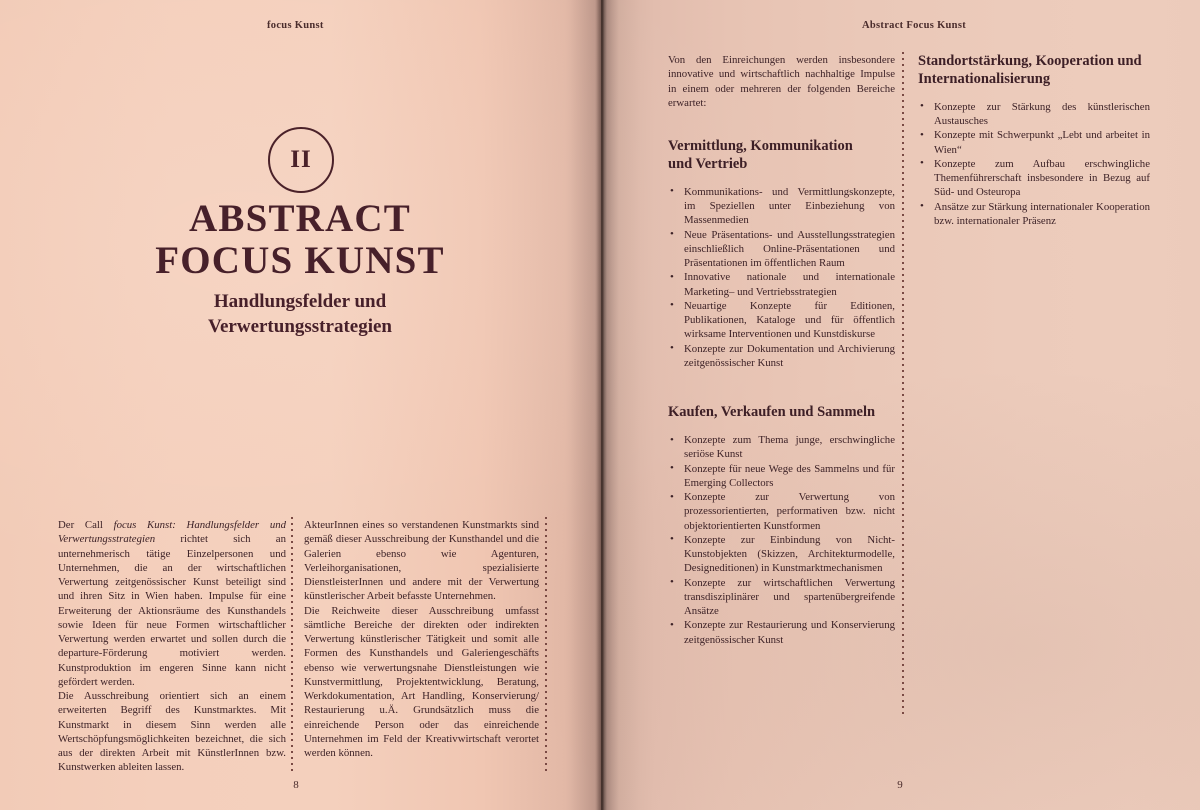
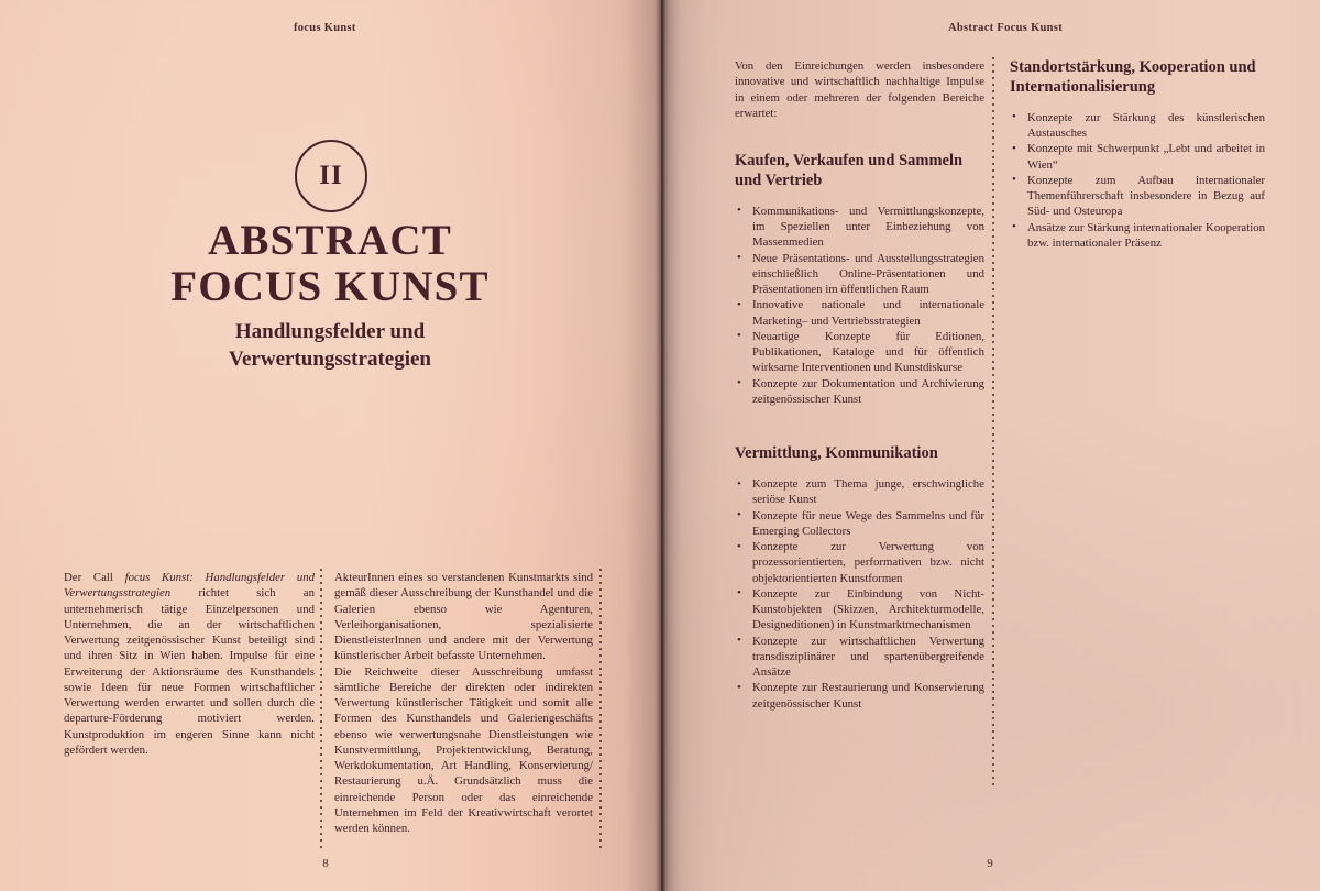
  focus Kunst
  Abstract Focus Kunst
  II
  ABSTRACT
  FOCUS KUNST
  Handlungsfelder und
  Verwertungsstrategien
  Der Call focus Kunst: Handlungsfelder und Verwertungsstrategien richtet sich an unternehmerisch tätige Einzelpersonen und Unternehmen, die an der wirtschaftlichen Verwertung zeitgenössischer Kunst beteiligt sind und ihren Sitz in Wien haben. Impulse für eine Erweiterung der Aktionsräume des Kunsthandels sowie Ideen für neue Formen wirtschaftlicher Verwertung werden erwartet und sollen durch die departure-Förderung motiviert werden. Kunstproduktion im engeren Sinne kann nicht gefördert werden.
- Die Ausschreibung orientiert sich an einem erweiterten Begriff des Kunstmarktes. Mit Kunstmarkt in diesem Sinn werden alle Wertschöpfungsmöglichkeiten bezeichnet, die sich aus der direkten Arbeit mit KünstlerInnen bzw. Kunstwerken ableiten lassen.
  AkteurInnen eines so verstandenen Kunstmarkts sind gemäß dieser Ausschreibung der Kunsthandel und die Galerien ebenso wie Agenturen, Verleihorganisationen, spezialisierte DienstleisterInnen und andere mit der Verwertung künstlerischer Arbeit befasste Unternehmen.
  Die Reichweite dieser Ausschreibung umfasst sämtliche Bereiche der direkten oder indirekten Verwertung künstlerischer Tätigkeit und somit alle Formen des Kunsthandels und Galeriengeschäfts ebenso wie verwertungsnahe Dienstleistungen wie Kunstvermittlung, Projektentwicklung, Beratung, Werkdokumentation, Art Handling, Konservierung/ Restaurierung u.Ä. Grundsätzlich muss die einreichende Person oder das einreichende Unternehmen im Feld der Kreativwirtschaft verortet werden können.
  Von den Einreichungen werden insbesondere innovative und wirtschaftlich nachhaltige Impulse in einem oder mehreren der folgenden Bereiche erwartet:
- Vermittlung, Kommunikation
+ Kaufen, Verkaufen und Sammeln
  und Vertrieb
  Kommunikations- und Vermittlungskonzepte, im Speziellen unter Einbeziehung von Massenmedien
  Neue Präsentations- und Ausstellungsstrategien einschließlich Online-Präsentationen und Präsentationen im öffentlichen Raum
  Innovative nationale und internationale Marketing– und Vertriebsstrategien
  Neuartige Konzepte für Editionen, Publikationen, Kataloge und für öffentlich wirksame Interventionen und Kunstdiskurse
  Konzepte zur Dokumentation und Archivierung zeitgenössischer Kunst
- Kaufen, Verkaufen und Sammeln
+ Vermittlung, Kommunikation
  Konzepte zum Thema junge, erschwingliche seriöse Kunst
  Konzepte für neue Wege des Sammelns und für Emerging Collectors
  Konzepte zur Verwertung von prozessorientierten, performativen bzw. nicht objektorientierten Kunstformen
  Konzepte zur Einbindung von Nicht-Kunstobjekten (Skizzen, Architekturmodelle, Designeditionen) in Kunstmarktmechanismen
  Konzepte zur wirtschaftlichen Verwertung transdisziplinärer und spartenübergreifende Ansätze
  Konzepte zur Restaurierung und Konservierung zeitgenössischer Kunst
  Standortstärkung, Kooperation und
  Internationalisierung
  Konzepte zur Stärkung des künstlerischen Austausches
  Konzepte mit Schwerpunkt „Lebt und arbeitet in Wien“
- Konzepte zum Aufbau erschwingliche Themenführerschaft insbesondere in Bezug auf Süd- und Osteuropa
+ Konzepte zum Aufbau internationaler Themenführerschaft insbesondere in Bezug auf Süd- und Osteuropa
  Ansätze zur Stärkung internationaler Kooperation bzw. internationaler Präsenz
  8
  9
